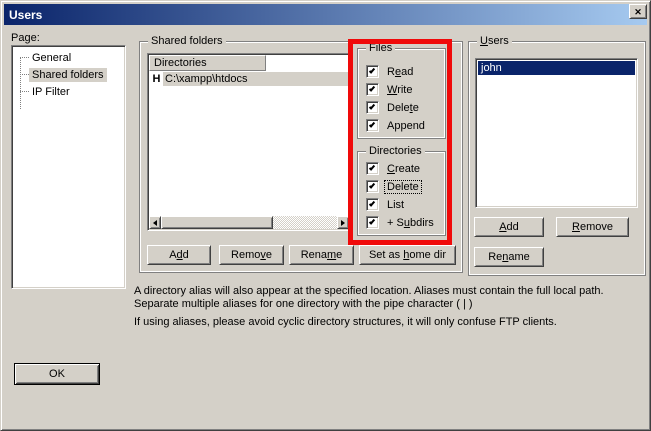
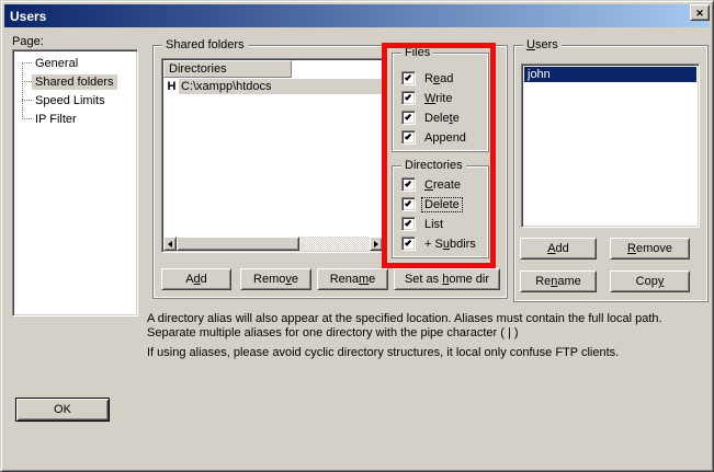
  Users
  ✕
  Page:
  General
  Shared folders
+ Speed Limits
  IP Filter
  Shared folders
  Directories
  H
  C:\xampp\htdocs
  Add
  Remove
  Rename
  Set as home dir
  Files
  Read
  Write
  Delete
  Append
  Directories
  Create
  Delete
  List
  + Subdirs
  Users
  john
  Add
  Remove
  Rename
+ Copy
  A directory alias will also appear at the specified location. Aliases must contain the full local path. Separate multiple aliases for one directory with the pipe character ( | )
- If using aliases, please avoid cyclic directory structures, it will only confuse FTP clients.
+ If using aliases, please avoid cyclic directory structures, it local only confuse FTP clients.
  OK
